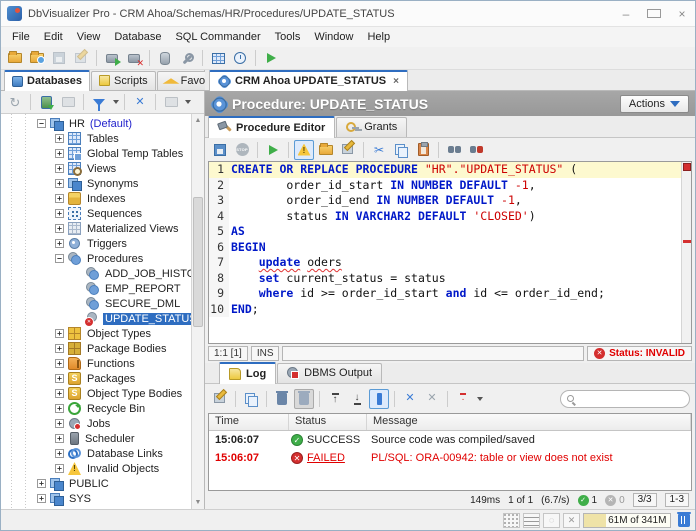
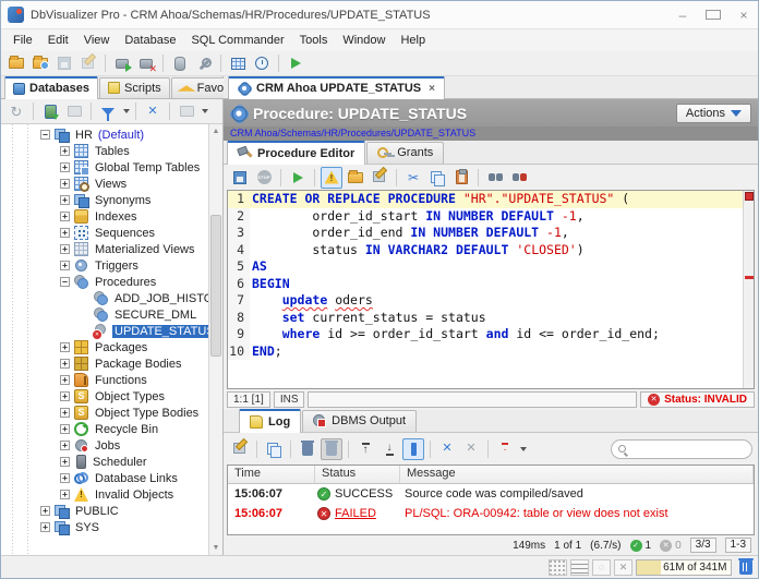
  DbVisualizer Pro - CRM Ahoa/Schemas/HR/Procedures/UPDATE_STATUS
  –
  ×
  File
  Edit
  View
  Database
  SQL Commander
  Tools
  Window
  Help
  Databases
  Scripts
  ↻
  ✕
  −
  HR
  (Default)
  +
  Tables
  +
  Global Temp Tables
  +
  Views
  +
  Synonyms
  +
  Indexes
  +
  Sequences
  +
  Materialized Views
  +
  Triggers
  −
  Procedures
  ADD_JOB_HISTO
- EMP_REPORT
  SECURE_DML
  UPDATE_STATU
  +
- Object Types
+ Packages
  +
  Package Bodies
  +
  Functions
  +
- Packages
+ Object Types
  +
  Object Type Bodies
  +
  Recycle Bin
  +
  Jobs
  +
  Scheduler
  +
  Database Links
  +
  Invalid Objects
  +
  PUBLIC
  +
  SYS
  CRM Ahoa UPDATE_STATUS
  ×
  Procedure: UPDATE_STATUS
  Actions
+ CRM Ahoa/Schemas/HR/Procedures/UPDATE_STATUS
  Procedure Editor
  Grants
  !
  ✂
  1
  CREATE OR REPLACE PROCEDURE "HR"."UPDATE_STATUS" (
  2
  order_id_start IN NUMBER DEFAULT -1,
  3
  order_id_end IN NUMBER DEFAULT -1,
  4
  status IN VARCHAR2 DEFAULT 'CLOSED')
  5
  AS
  6
  BEGIN
  7
  update oders
  8
  set current_status = status
  9
  where id >= order_id_start and id <= order_id_end;
  10
  END;
  1:1 [1]
  INS
  Status: INVALID
  Log
  DBMS Output
  ↑
  ↓
  ✕
  ✕
  ·
  Time
  Status
  Message
  15:06:07
  ✓
  SUCCESS
  Source code was compiled/saved
  15:06:07
  ✕
  FAILED
  PL/SQL: ORA-00942: table or view does not exist
  149ms
  1 of 1
  (6.7/s)
  1
  0
  3/3
  1-3
  ✕
  61M of 341M
